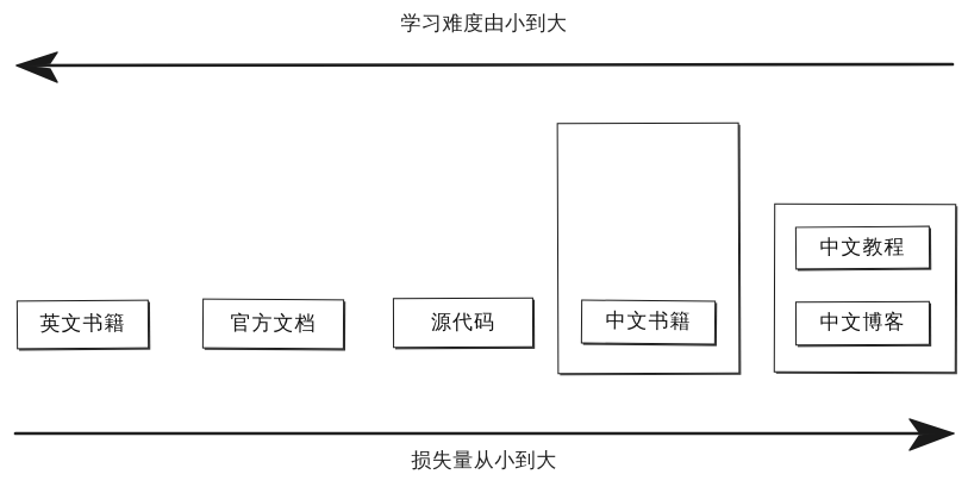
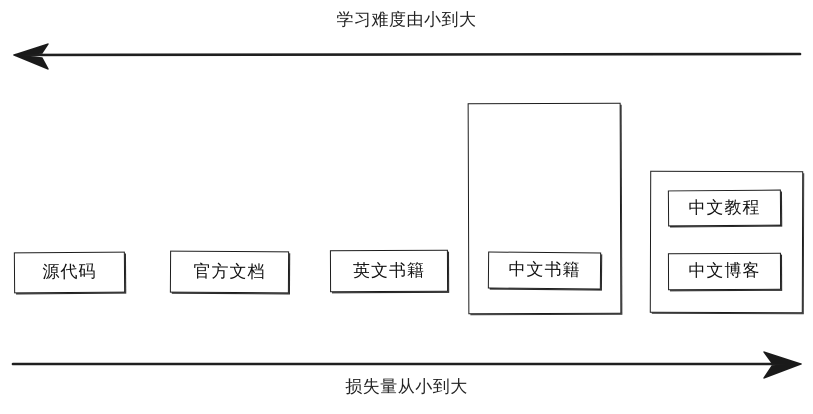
  学习难度由小到大
  损失量从小到大
- 英文书籍
+ 源代码
  官方文档
- 源代码
+ 英文书籍
  中文书籍
  中文教程
  中文博客
